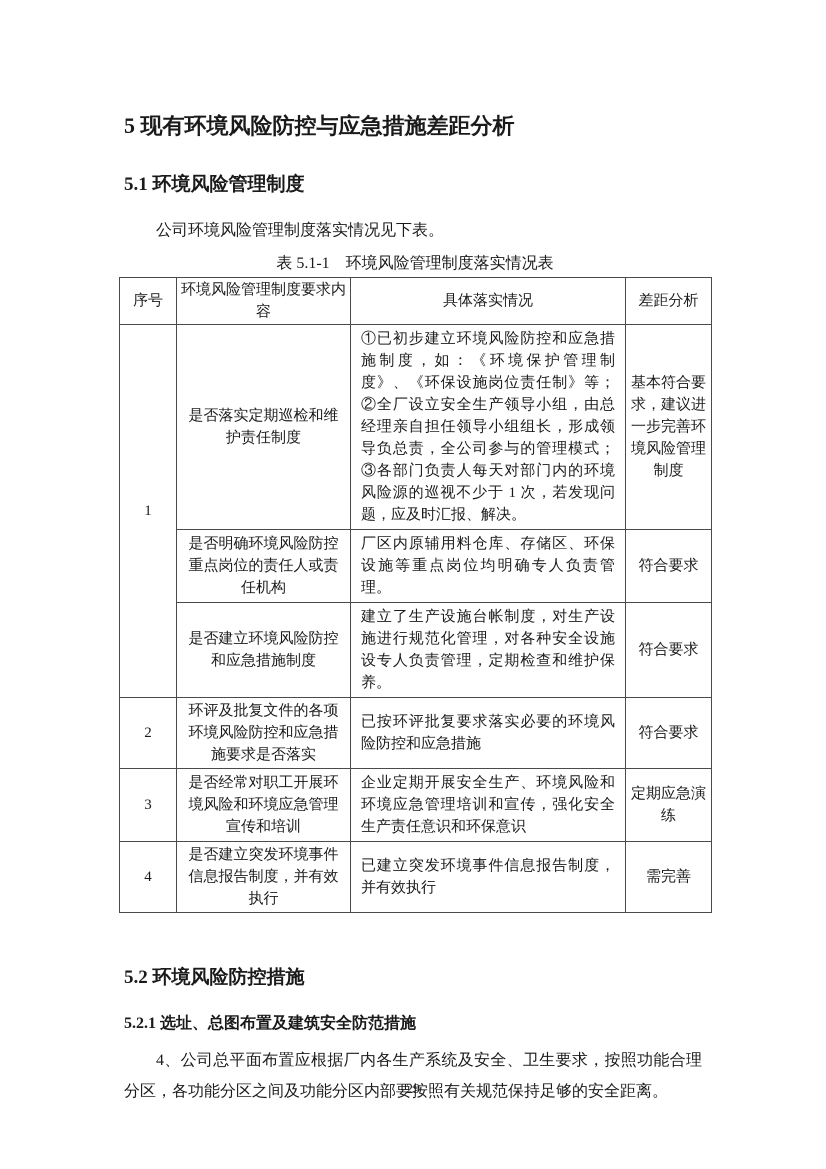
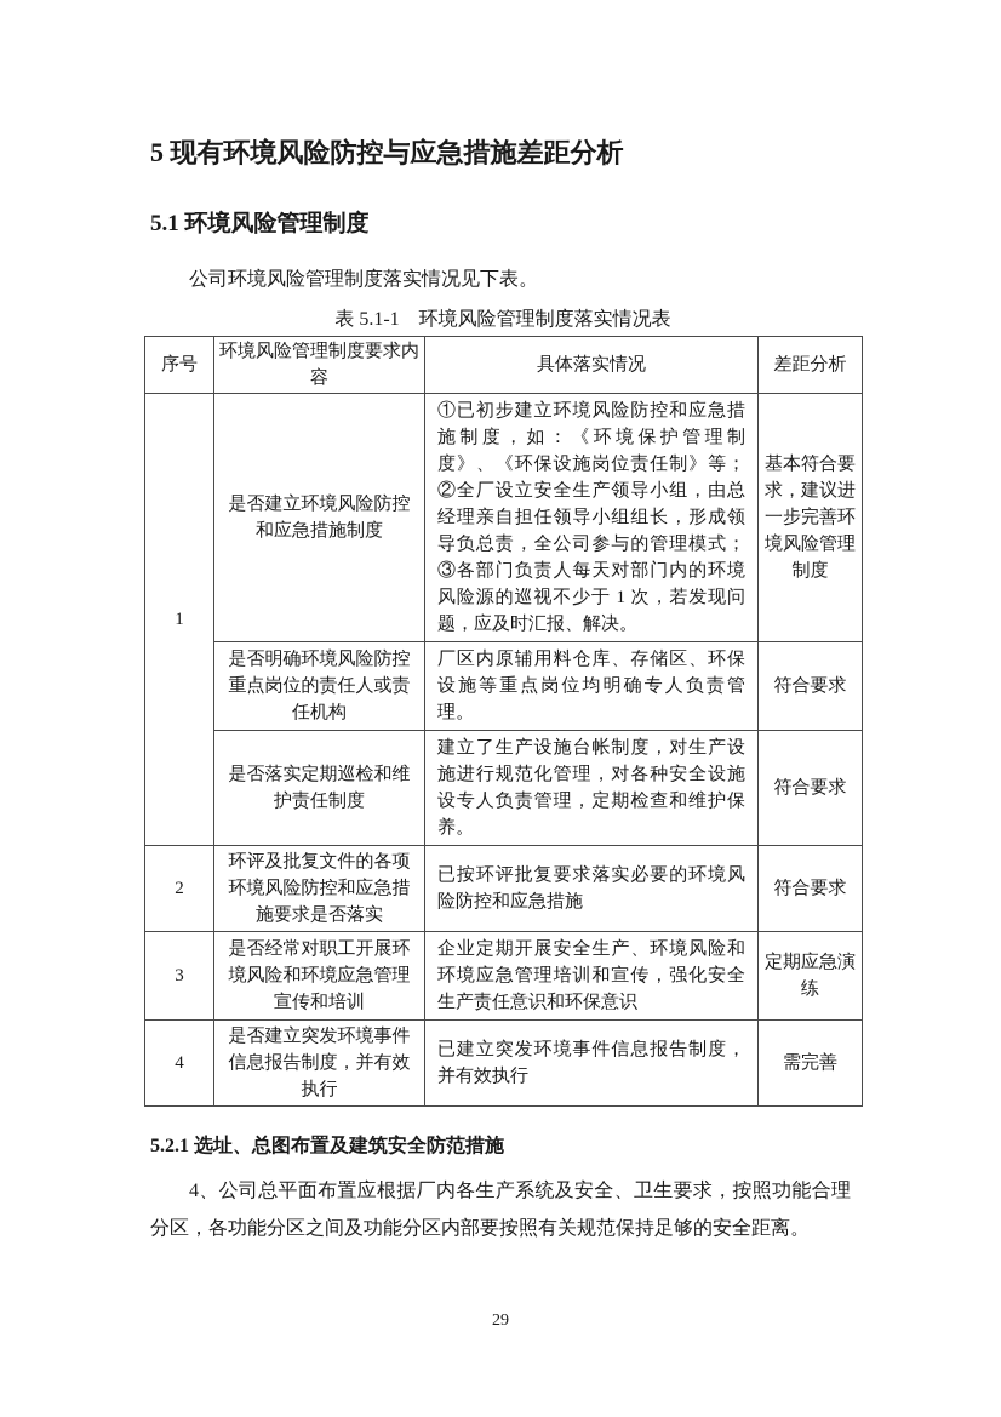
  5 现有环境风险防控与应急措施差距分析
  5.1 环境风险管理制度
  公司环境风险管理制度落实情况见下表。
  表 5.1-1 环境风险管理制度落实情况表
  序号	环境风险管理制度要求内容	具体落实情况	差距分析
- 1	是否落实定期巡检和维护责任制度	①已初步建立环境风险防控和应急措施制度，如：《环境保护管理制度》、《环保设施岗位责任制》等；②全厂设立安全生产领导小组，由总经理亲自担任领导小组组长，形成领导负总责，全公司参与的管理模式；③各部门负责人每天对部门内的环境风险源的巡视不少于 1 次，若发现问题，应及时汇报、解决。	基本符合要求，建议进一步完善环境风险管理制度
+ 1	是否建立环境风险防控和应急措施制度	①已初步建立环境风险防控和应急措施制度，如：《环境保护管理制度》、《环保设施岗位责任制》等；②全厂设立安全生产领导小组，由总经理亲自担任领导小组组长，形成领导负总责，全公司参与的管理模式；③各部门负责人每天对部门内的环境风险源的巡视不少于 1 次，若发现问题，应及时汇报、解决。	基本符合要求，建议进一步完善环境风险管理制度
  是否明确环境风险防控重点岗位的责任人或责任机构	厂区内原辅用料仓库、存储区、环保设施等重点岗位均明确专人负责管理。	符合要求
- 是否建立环境风险防控和应急措施制度	建立了生产设施台帐制度，对生产设施进行规范化管理，对各种安全设施设专人负责管理，定期检查和维护保养。	符合要求
+ 是否落实定期巡检和维护责任制度	建立了生产设施台帐制度，对生产设施进行规范化管理，对各种安全设施设专人负责管理，定期检查和维护保养。	符合要求
  2	环评及批复文件的各项环境风险防控和应急措施要求是否落实	已按环评批复要求落实必要的环境风险防控和应急措施	符合要求
  3	是否经常对职工开展环境风险和环境应急管理宣传和培训	企业定期开展安全生产、环境风险和环境应急管理培训和宣传，强化安全生产责任意识和环保意识	定期应急演练
  4	是否建立突发环境事件信息报告制度，并有效执行	已建立突发环境事件信息报告制度，并有效执行	需完善
- 5.2 环境风险防控措施
  5.2.1 选址、总图布置及建筑安全防范措施
  4、公司总平面布置应根据厂内各生产系统及安全、卫生要求，按照功能合理分区，各功能分区之间及功能分区内部要按照有关规范保持足够的安全距离。
  29
